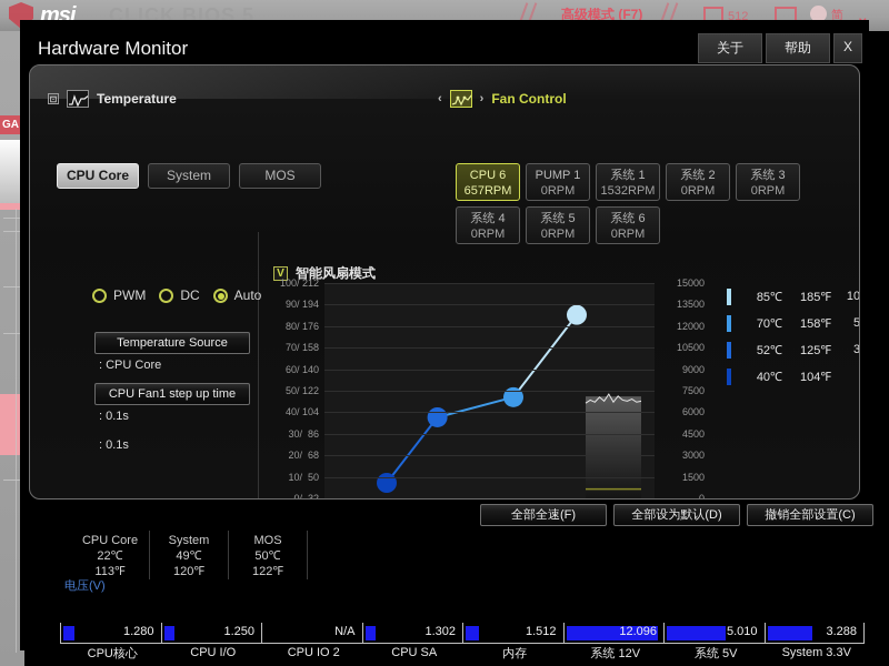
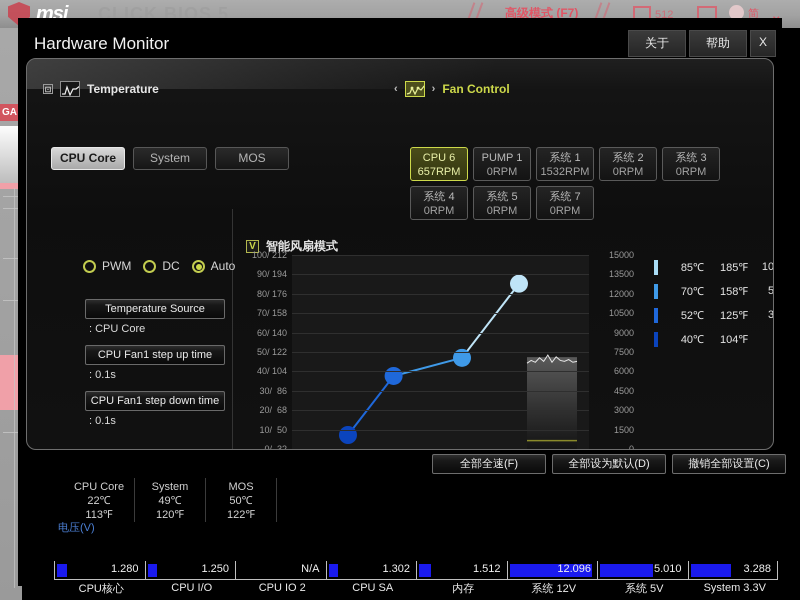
  GA
  msi
  CLICK BIOS 5
  高级模式 (F7)
  512
  简
  ⌄
  Hardware Monitor
  关于
  帮助
  X
  ⊡
  Temperature
  ‹
  ›
  Fan Control
  CPU Core
  System
  MOS
  CPU 6
  657RPM
  PUMP 1
  0RPM
  系统 1
  1532RPM
  系统 2
  0RPM
  系统 3
  0RPM
  系统 4
  0RPM
  系统 5
  0RPM
- 系统 6
+ 系统 7
  0RPM
  PWM
  DC
  Auto
  Temperature Source
  : CPU Core
  CPU Fan1 step up time
  : 0.1s
+ CPU Fan1 step down time
  : 0.1s
  V
  智能风扇模式
  100/ 212
  15000
  90/ 194
  13500
  80/ 176
  12000
  70/ 158
  10500
  60/ 140
  9000
  50/ 122
  7500
  40/ 104
  6000
  30/ 86
  4500
  20/ 68
  3000
  10/ 50
  1500
  85℃
  185℉
  70℃
  158℉
  52℃
  125℉
  40℃
  104℉
  全部全速(F)
  全部设为默认(D)
  撤销全部设置(C)
  CPU Core
  22℃
  113℉
  System
  49℃
  120℉
  MOS
  50℃
  122℉
  电压(V)
  1.280
  CPU核心
  1.250
  CPU I/O
  N/A
  CPU IO 2
  1.302
  CPU SA
  1.512
  内存
  12.096
  系统 12V
  5.010
  系统 5V
  3.288
  System 3.3V
